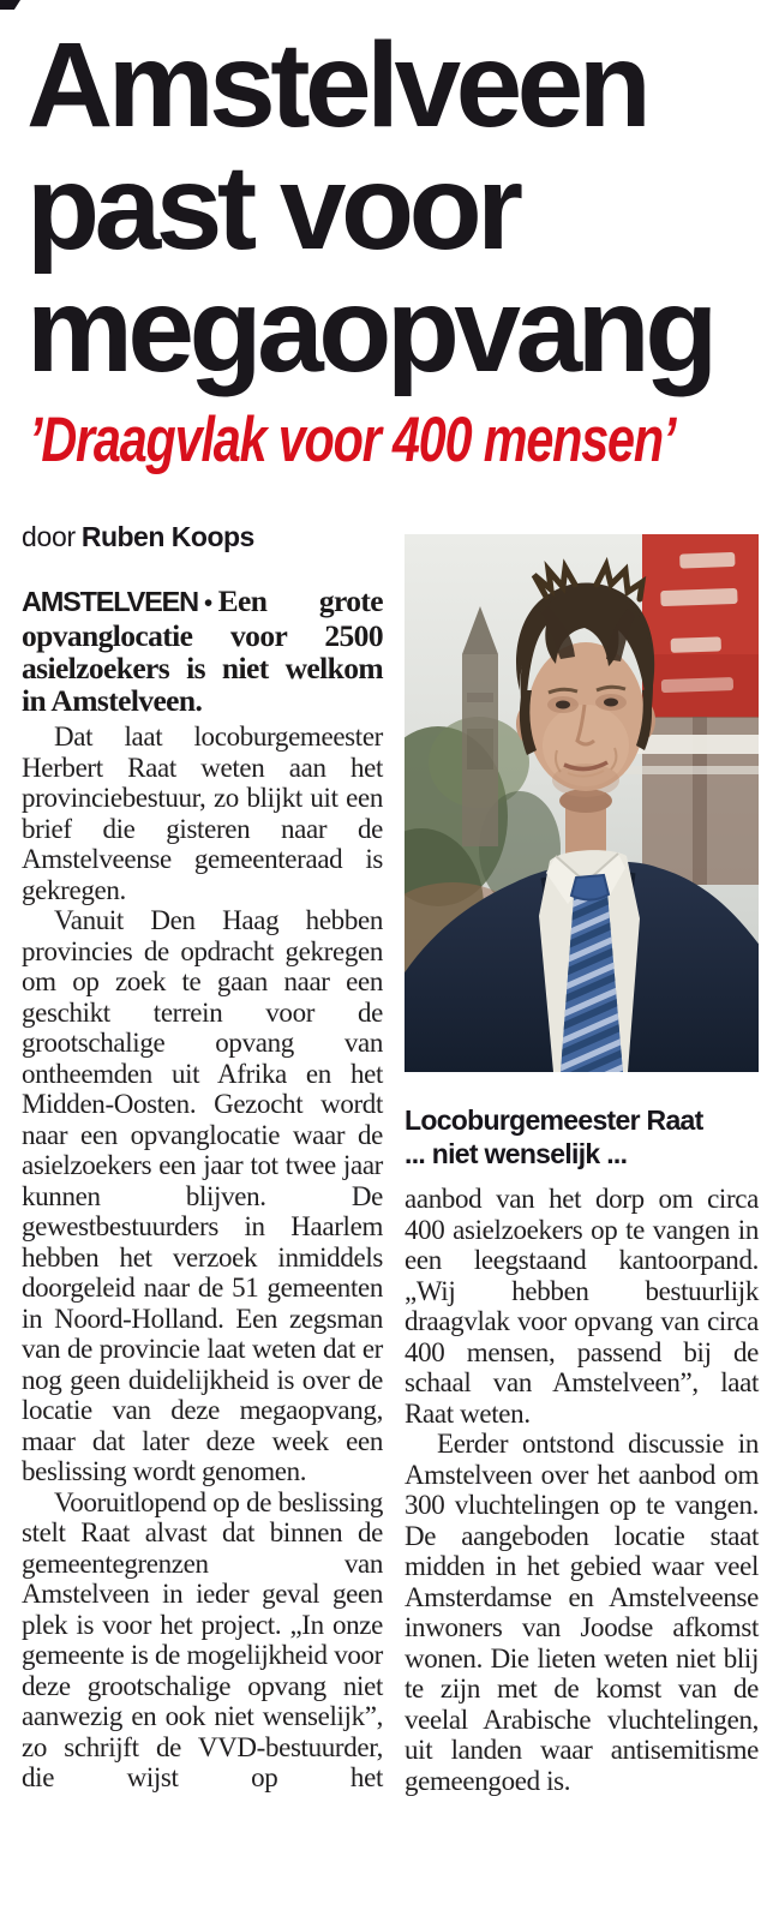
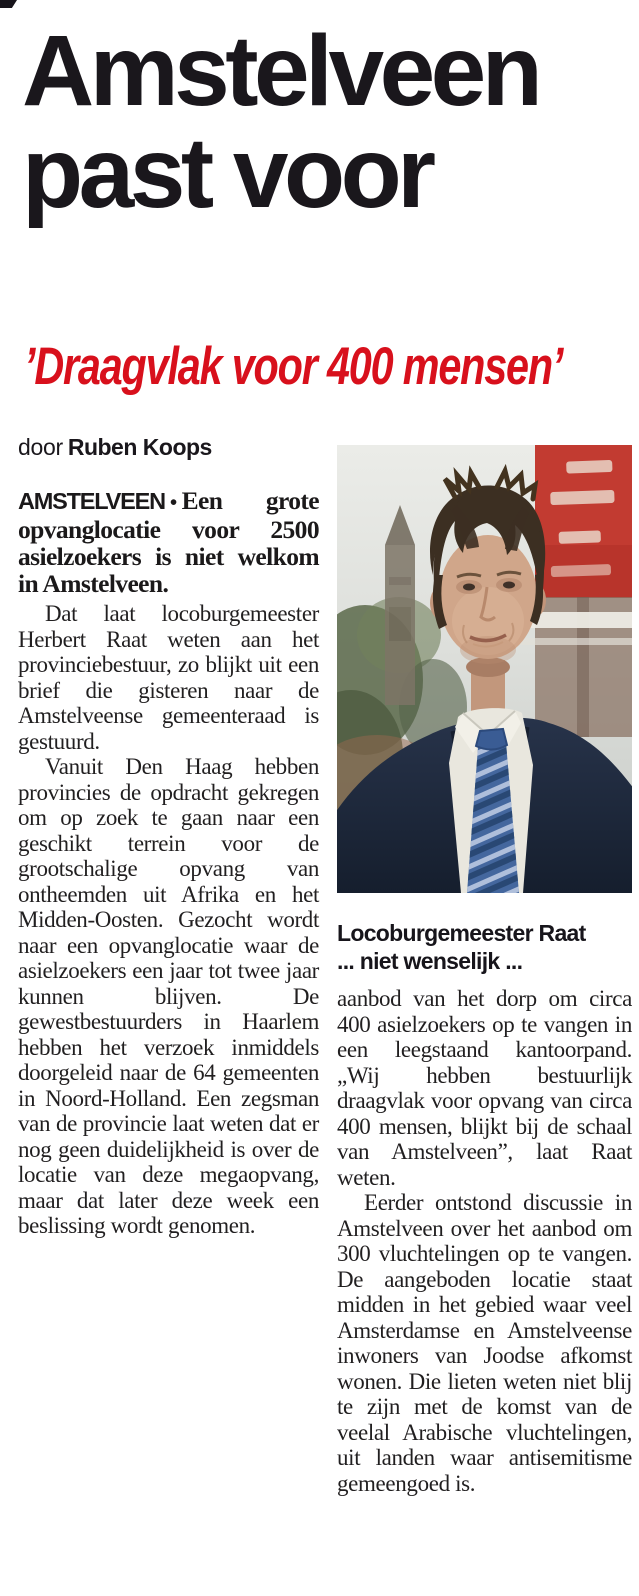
  Amstelveen
  past voor
- megaopvang
  ’Draagvlak voor 400 mensen’
  door Ruben Koops
  AMSTELVEEN • Een grote opvanglocatie voor 2500 asielzoekers is niet welkom in Amstelveen.
- Dat laat locoburgemeester Herbert Raat weten aan het provinciebestuur, zo blijkt uit een brief die gisteren naar de Amstelveense gemeenteraad is gekregen.
+ Dat laat locoburgemeester Herbert Raat weten aan het provinciebestuur, zo blijkt uit een brief die gisteren naar de Amstelveense gemeenteraad is gestuurd.
- Vanuit Den Haag hebben provincies de opdracht gekregen om op zoek te gaan naar een geschikt terrein voor de grootschalige opvang van ontheemden uit Afrika en het Midden-Oosten. Gezocht wordt naar een opvanglocatie waar de asielzoekers een jaar tot twee jaar kunnen blijven. De gewestbestuurders in Haarlem hebben het verzoek inmiddels doorgeleid naar de 51 gemeenten in Noord-Holland. Een zegsman van de provincie laat weten dat er nog geen duidelijkheid is over de locatie van deze megaopvang, maar dat later deze week een beslissing wordt genomen.
+ Vanuit Den Haag hebben provincies de opdracht gekregen om op zoek te gaan naar een geschikt terrein voor de grootschalige opvang van ontheemden uit Afrika en het Midden-Oosten. Gezocht wordt naar een opvanglocatie waar de asielzoekers een jaar tot twee jaar kunnen blijven. De gewestbestuurders in Haarlem hebben het verzoek inmiddels doorgeleid naar de 64 gemeenten in Noord-Holland. Een zegsman van de provincie laat weten dat er nog geen duidelijkheid is over de locatie van deze megaopvang, maar dat later deze week een beslissing wordt genomen.
- Vooruitlopend op de beslissing stelt Raat alvast dat binnen de gemeentegrenzen van Amstelveen in ieder geval geen plek is voor het project. „In onze gemeente is de mogelijkheid voor deze grootschalige opvang niet aanwezig en ook niet wenselijk”, zo schrijft de VVD-bestuurder, die wijst op het
  Locoburgemeester Raat
  ... niet wenselijk ...
- aanbod van het dorp om circa 400 asielzoekers op te vangen in een leegstaand kantoorpand. „Wij hebben bestuurlijk draagvlak voor opvang van circa 400 mensen, passend bij de schaal van Amstelveen”, laat Raat weten.
+ aanbod van het dorp om circa 400 asielzoekers op te vangen in een leegstaand kantoorpand. „Wij hebben bestuurlijk draagvlak voor opvang van circa 400 mensen, blijkt bij de schaal van Amstelveen”, laat Raat weten.
  Eerder ontstond discussie in Amstelveen over het aanbod om 300 vluchtelingen op te vangen. De aangeboden locatie staat midden in het gebied waar veel Amsterdamse en Amstelveense inwoners van Joodse afkomst wonen. Die lieten weten niet blij te zijn met de komst van de veelal Arabische vluchtelingen, uit landen waar antisemitisme gemeengoed is.
